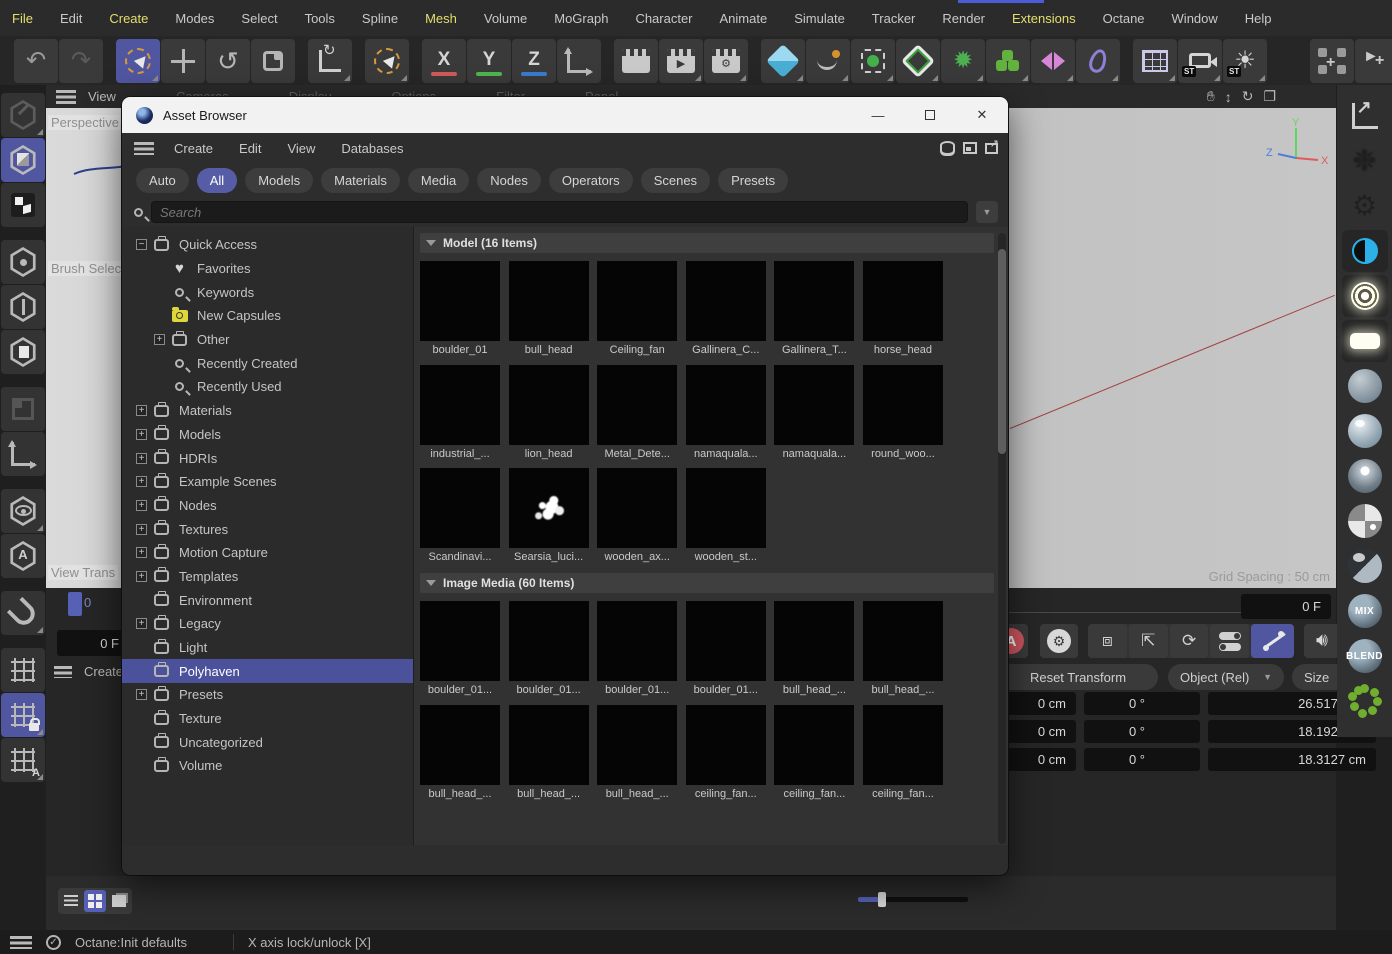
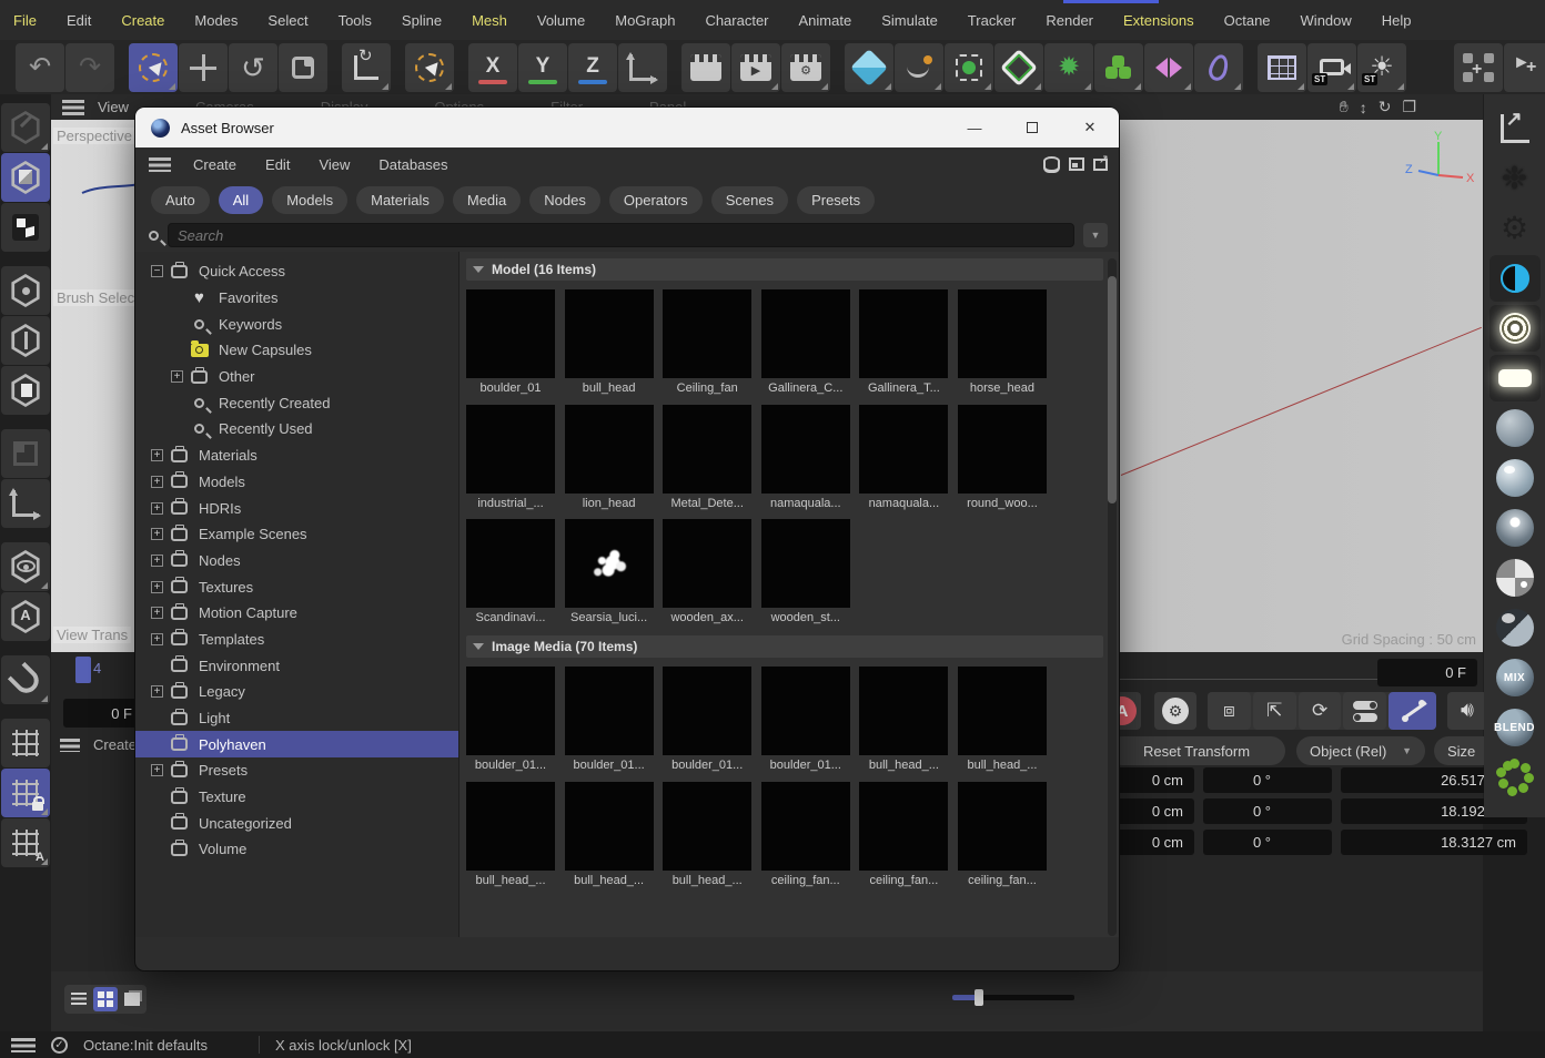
  File
  Edit
  Create
  Modes
  Select
  Tools
  Spline
  Mesh
  Volume
  MoGraph
  Character
  Animate
  Simulate
  Tracker
  Render
  Extensions
  Octane
  Window
  Help
  ↶
  ↷
  ↺
  X
  Y
  Z
  ▶
  ⚙
  ✹
  ST
  ☀
  ST
  +
  ►
  +
  View
  ✋︎
  ↕
  ↻
  ❐
  Perspective
  Brush Selec
  View Trans
  Grid Spacing : 50 cm
  Y
  X
  Z
  A
  A
  0 F
  A
  ⚙
  ⧈
  ⇱
  ⟳
  🔊︎
  Reset Transform
  Object (Rel)
  ▼
  Size
  0 cm
  0 °
  0 cm
  0 °
  0 cm
  0 °
  18.3127 cm
- 0
+ 4
  0 F
  Create
  ✓
  Octane:Init defaults
  X axis lock/unlock [X]
  MIX
  BLEND
  Asset Browser
  —
  ✕
  Create
  Edit
  View
  Databases
  Auto
  All
  Models
  Materials
  Media
  Nodes
  Operators
  Scenes
  Presets
  Search
  ▼
  −
  Quick Access
  ♥
  Favorites
  Keywords
  New Capsules
  +
  Other
  Recently Created
  Recently Used
  +
  Materials
  +
  Models
  +
  HDRIs
  +
  Example Scenes
  +
  Nodes
  +
  Textures
  +
  Motion Capture
  +
  Templates
  Environment
  +
  Legacy
  Light
  Polyhaven
  +
  Presets
  Texture
  Uncategorized
  Volume
  Model (16 Items)
  boulder_01
  bull_head
  Ceiling_fan
  Gallinera_C...
  Gallinera_T...
  horse_head
  industrial_...
  lion_head
  Metal_Dete...
  namaquala...
  namaquala...
  round_woo...
  Scandinavi...
  Searsia_luci...
  wooden_ax...
  wooden_st...
- Image Media (60 Items)
+ Image Media (70 Items)
  boulder_01...
  boulder_01...
  boulder_01...
  boulder_01...
  bull_head_...
  bull_head_...
  bull_head_...
  bull_head_...
  bull_head_...
  ceiling_fan...
  ceiling_fan...
  ceiling_fan...
